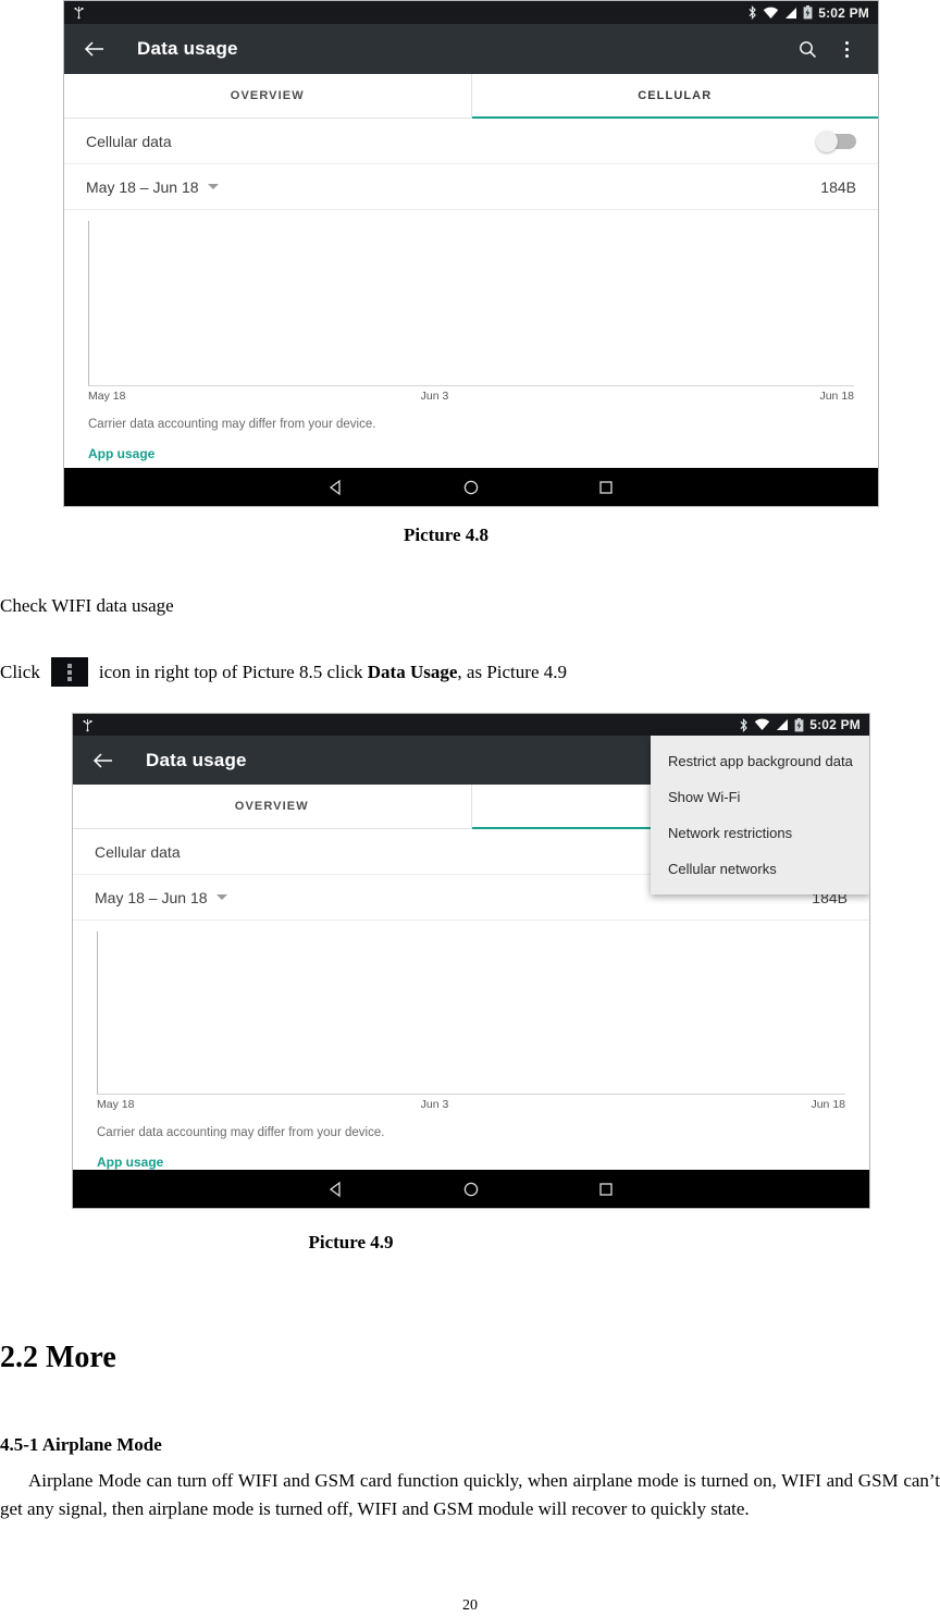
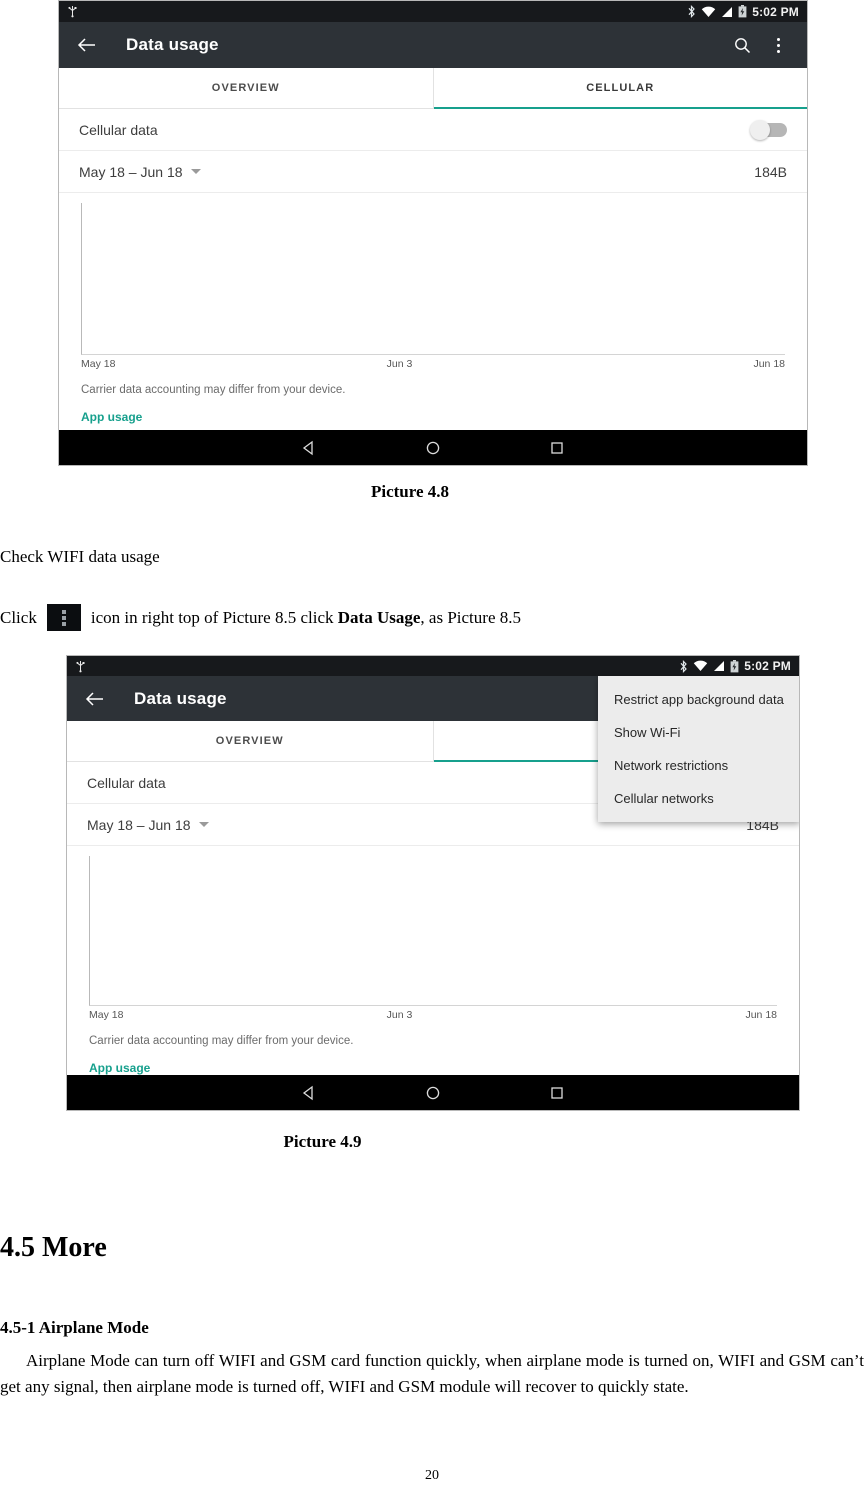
  5:02 PM
  Data usage
  OVERVIEW
  CELLULAR
  Cellular data
  May 18 – Jun 18
  184B
  May 18
  Jun 3
  Jun 18
  Carrier data accounting may differ from your device.
  App usage
  Picture 4.8
  Check WIFI data usage
  Click
  icon in right top of Picture 8.5 click
  Data Usage
- , as Picture 4.9
+ , as Picture 8.5
  5:02 PM
  Data usage
  OVERVIEW
  Cellular data
  May 18 – Jun 18
  184B
  Restrict app background data
  Show Wi-Fi
  Network restrictions
  Cellular networks
  May 18
  Jun 3
  Jun 18
  Carrier data accounting may differ from your device.
  App usage
  Picture 4.9
- 2.2 More
+ 4.5 More
  4.5-1 Airplane Mode
  Airplane Mode can turn off WIFI and GSM card function quickly, when airplane mode is turned on, WIFI and GSM can’t get any signal, then airplane mode is turned off, WIFI and GSM module will recover to quickly state.
  20
